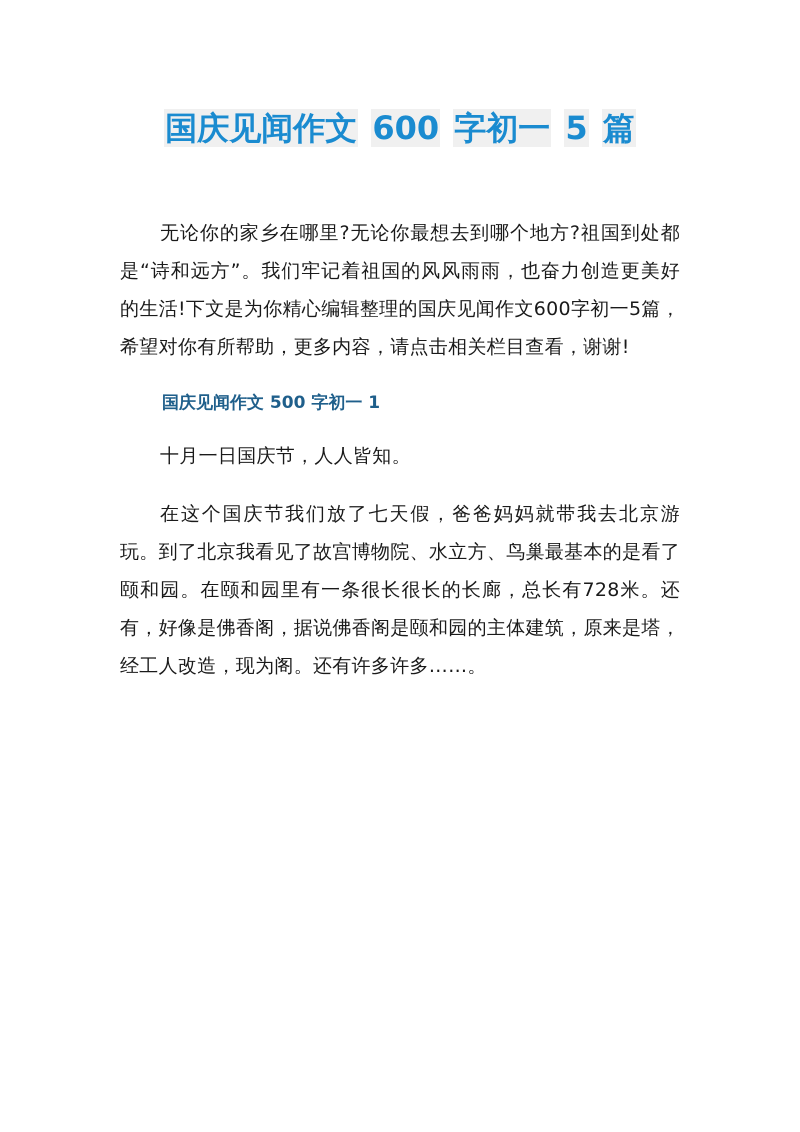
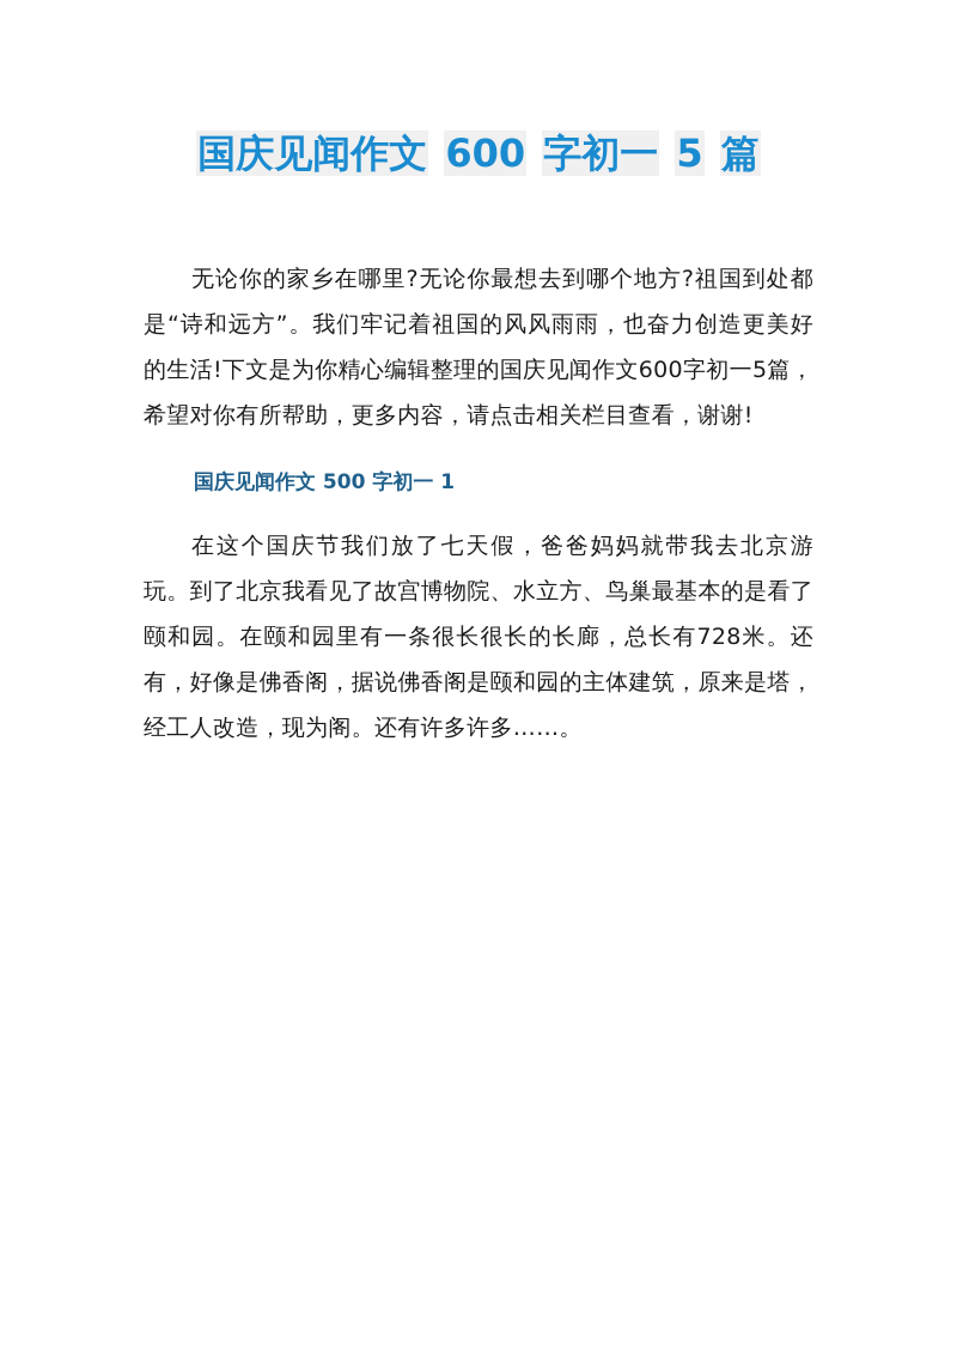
  国庆见闻作文 600 字初一 5 篇
  无论你的家乡在哪里?无论你最想去到哪个地方?祖国到处都是“诗和远方”。我们牢记着祖国的风风雨雨，也奋力创造更美好的生活!下文是为你精心编辑整理的国庆见闻作文600字初一5篇，希望对你有所帮助，更多内容，请点击相关栏目查看，谢谢!
  国庆见闻作文 500 字初一 1
- 十月一日国庆节，人人皆知。
  在这个国庆节我们放了七天假，爸爸妈妈就带我去北京游玩。到了北京我看见了故宫博物院、水立方、鸟巢最基本的是看了颐和园。在颐和园里有一条很长很长的长廊，总长有728米。还有，好像是佛香阁，据说佛香阁是颐和园的主体建筑，原来是塔，经工人改造，现为阁。还有许多许多……。
